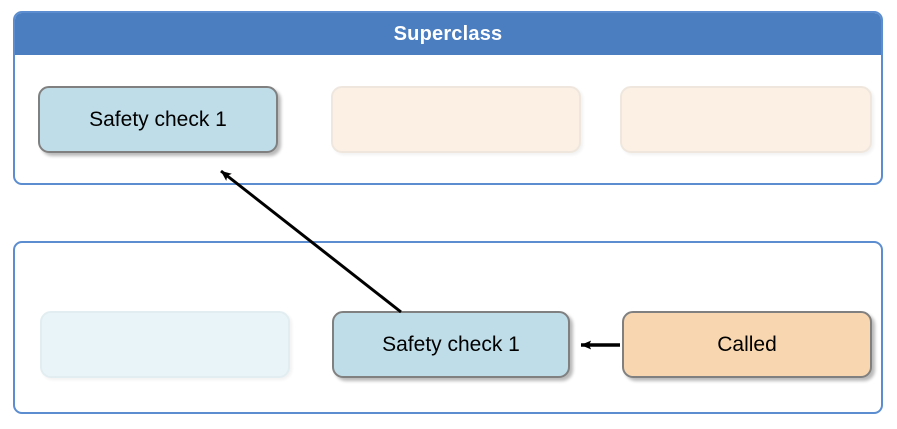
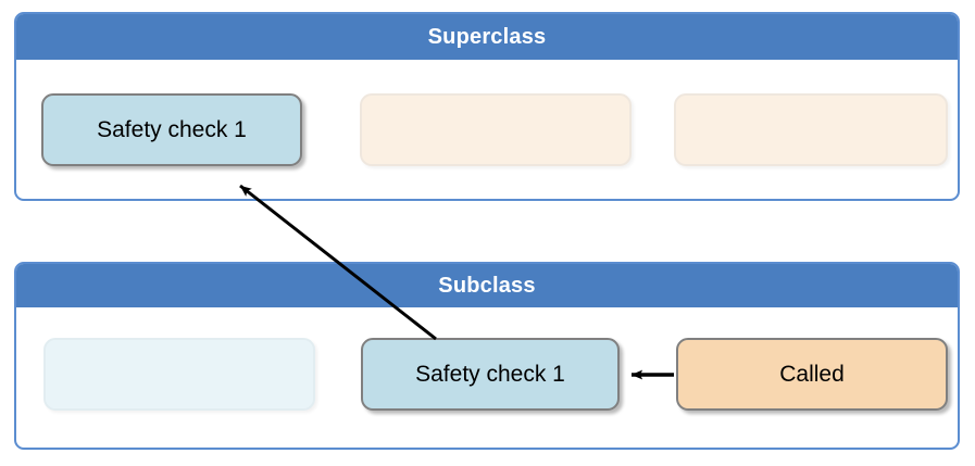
  Superclass
  Safety check 1
+ Subclass
  Safety check 1
  Called
